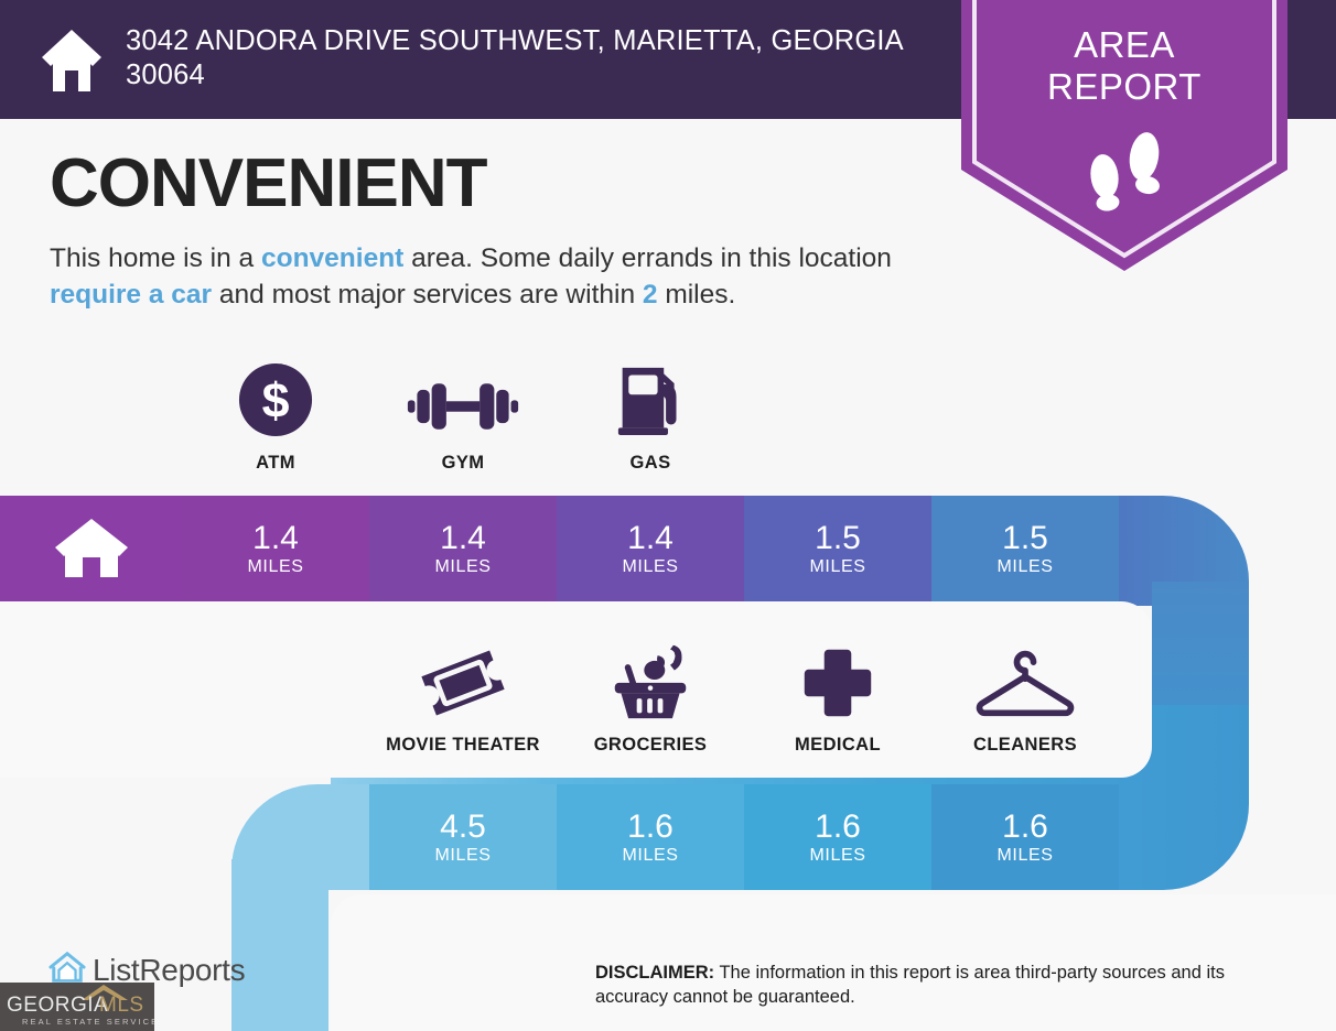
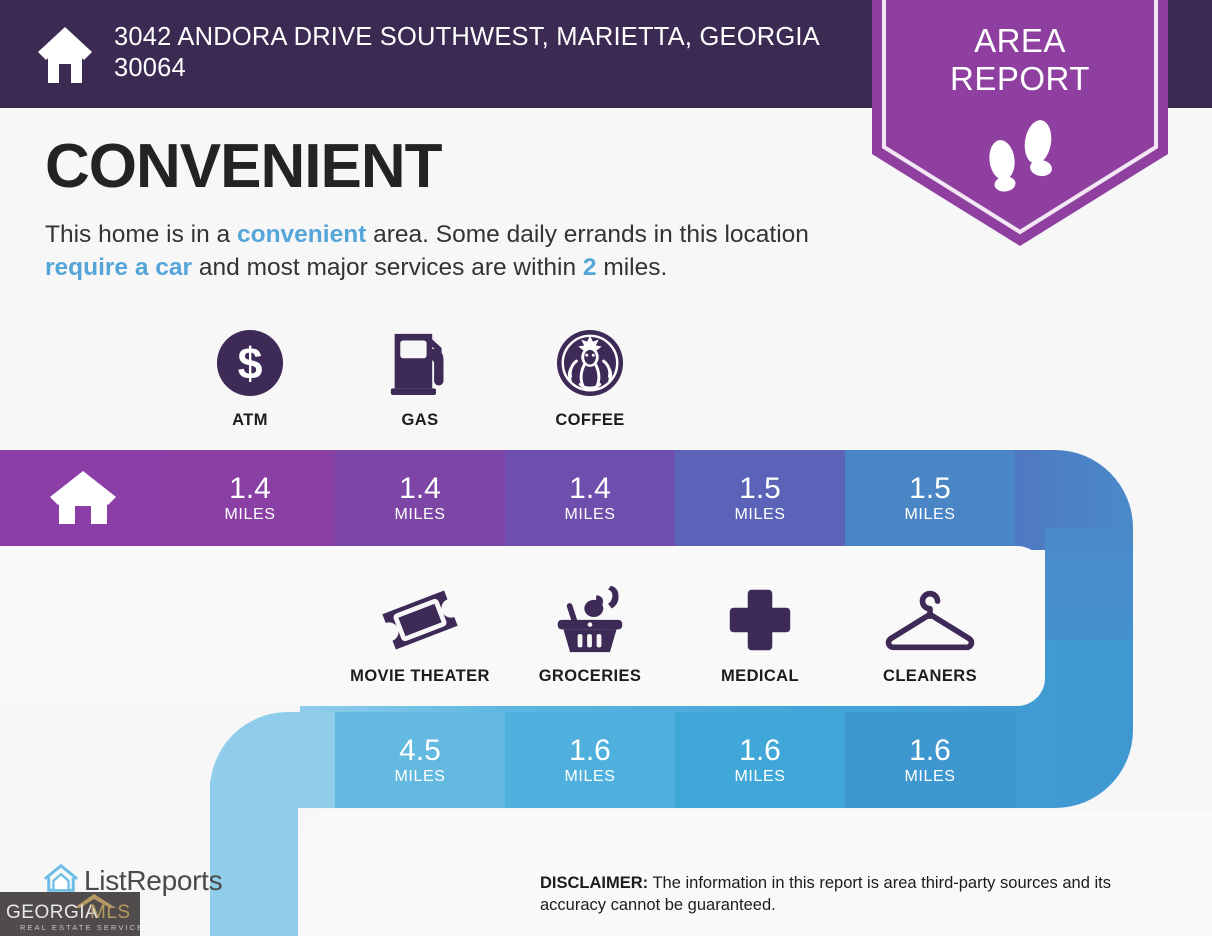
  3042 ANDORA DRIVE SOUTHWEST, MARIETTA, GEORGIA 30064
  AREA
  REPORT
  CONVENIENT
  This home is in a convenient area. Some daily errands in this location require a car and most major services are within 2 miles.
  $
  ATM
- GYM
  GAS
+ COFFEE
  1.4
  MILES
  1.4
  MILES
  1.4
  MILES
  1.5
  MILES
  1.5
  MILES
  MOVIE THEATER
  GROCERIES
  MEDICAL
  CLEANERS
  4.5
  MILES
  1.6
  MILES
  1.6
  MILES
  1.6
  MILES
  ListReports
  GEORGIA
  MLS
  REAL ESTATE SERVIC
  DISCLAIMER: The information in this report is area third-party sources and its accuracy cannot be guaranteed.
